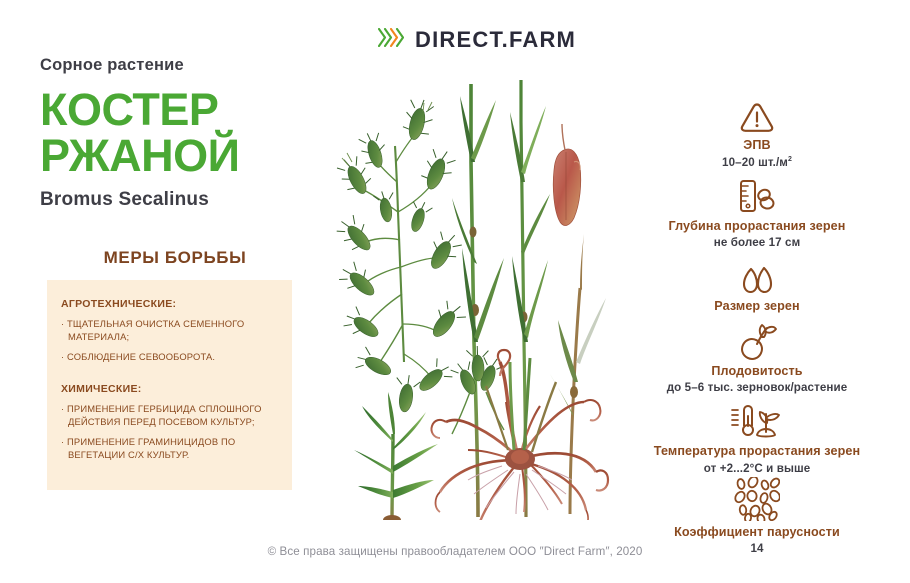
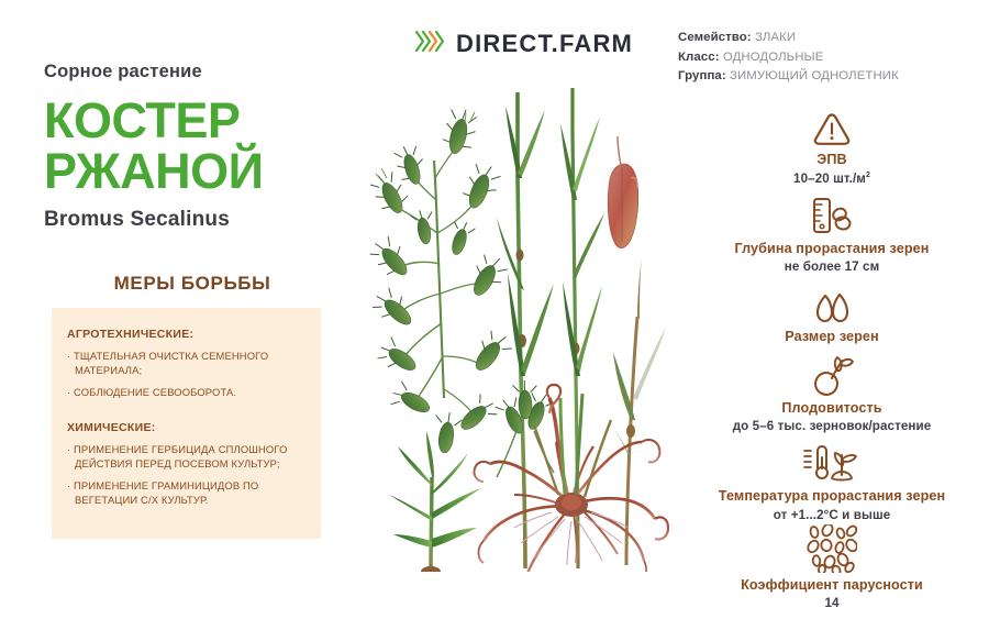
  Сорное растение
  КОСТЕР
  РЖАНОЙ
  Bromus Secalinus
  МЕРЫ БОРЬБЫ
  АГРОТЕХНИЧЕСКИЕ:
  · ТЩАТЕЛЬНАЯ ОЧИСТКА СЕМЕННОГО МАТЕРИАЛА;
  · СОБЛЮДЕНИЕ СЕВООБОРОТА.
  ХИМИЧЕСКИЕ:
  · ПРИМЕНЕНИЕ ГЕРБИЦИДА СПЛОШНОГО ДЕЙСТВИЯ ПЕРЕД ПОСЕВОМ КУЛЬТУР;
  · ПРИМЕНЕНИЕ ГРАМИНИЦИДОВ ПО ВЕГЕТАЦИИ С/Х КУЛЬТУР.
  DIRECT.FARM
+ Семейство: ЗЛАКИ
+ Класс: ОДНОДОЛЬНЫЕ
+ Группа: ЗИМУЮЩИЙ ОДНОЛЕТНИК
  ЭПВ
  10–20 шт./м
  Глубина прорастания зерен
  не более 17 см
  Размер зерен
  Плодовитость
  до 5–6 тыс. зерновок/растение
  Температура прорастания зерен
- от +2...2°С и выше
+ от +1...2°С и выше
  Коэффициент парусности
  14
- © Все права защищены правообладателем ООО ″Direct Farm″, 2020
